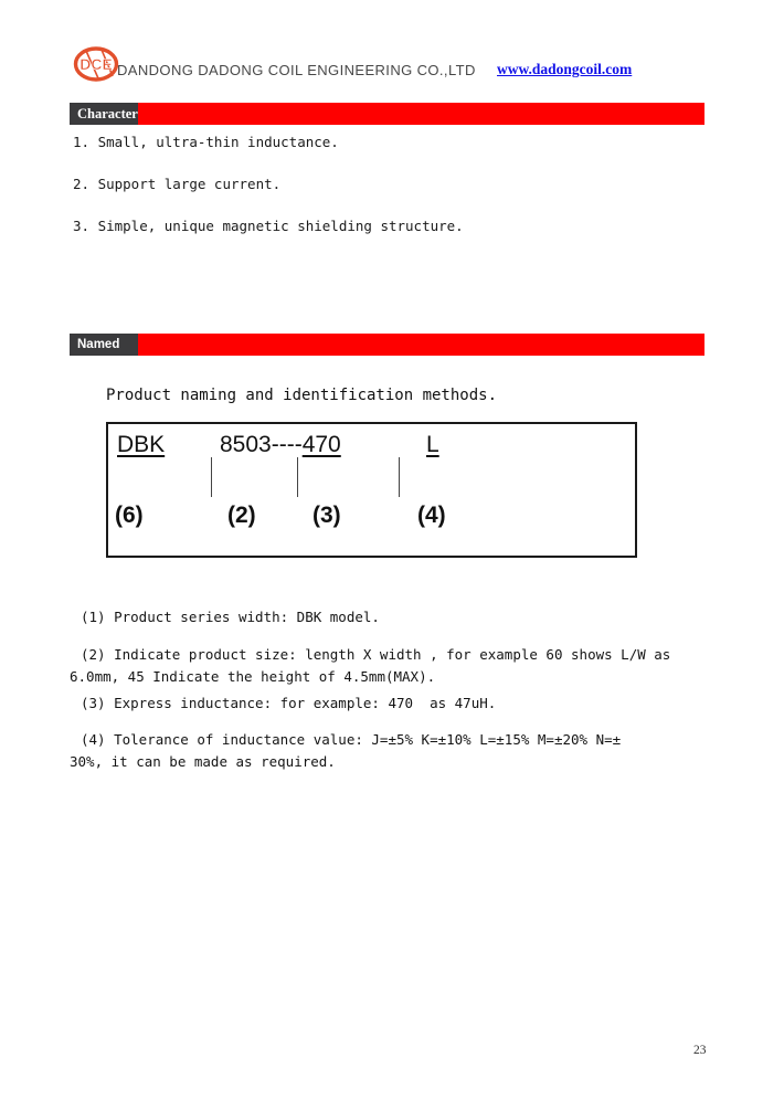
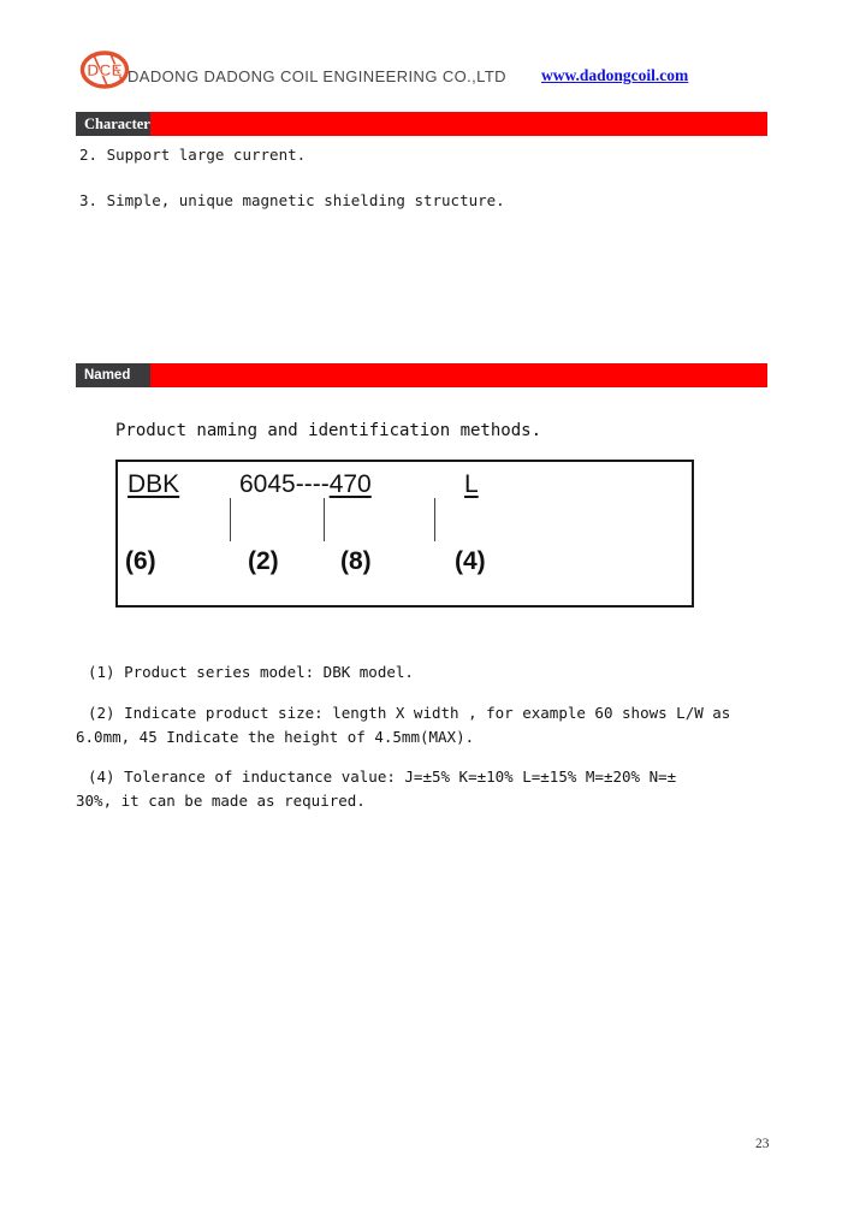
  DCE
- DANDONG DADONG COIL ENGINEERING CO.,LTD
+ DADONG DADONG COIL ENGINEERING CO.,LTD
  www.dadongcoil.com
  Character
- 1. Small, ultra-thin inductance.
  2. Support large current.
  3. Simple, unique magnetic shielding structure.
  Named
  Product naming and identification methods.
  DBK
- 8503----470
+ 6045----470
  L
  (6)
  (2)
- (3)
+ (8)
  (4)
- (1) Product series width: DBK model.
+ (1) Product series model: DBK model.
  (2) Indicate product size: length X width , for example 60 shows L/W as
  6.0mm, 45 Indicate the height of 4.5mm(MAX).
- (3) Express inductance: for example: 470 as 47uH.
  (4) Tolerance of inductance value: J=±5% K=±10% L=±15% M=±20% N=±
  30%, it can be made as required.
  23
